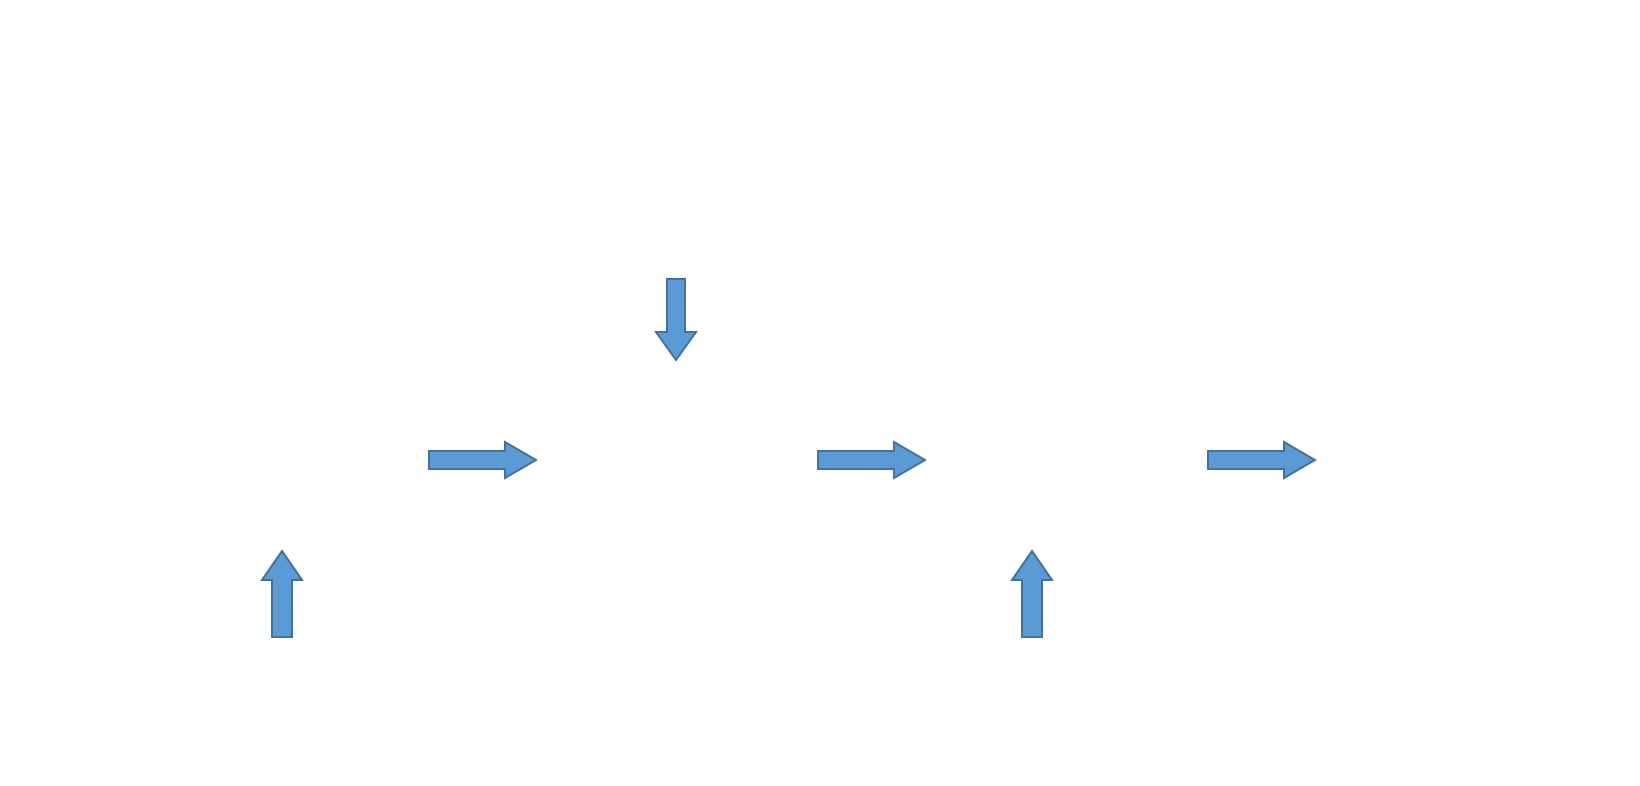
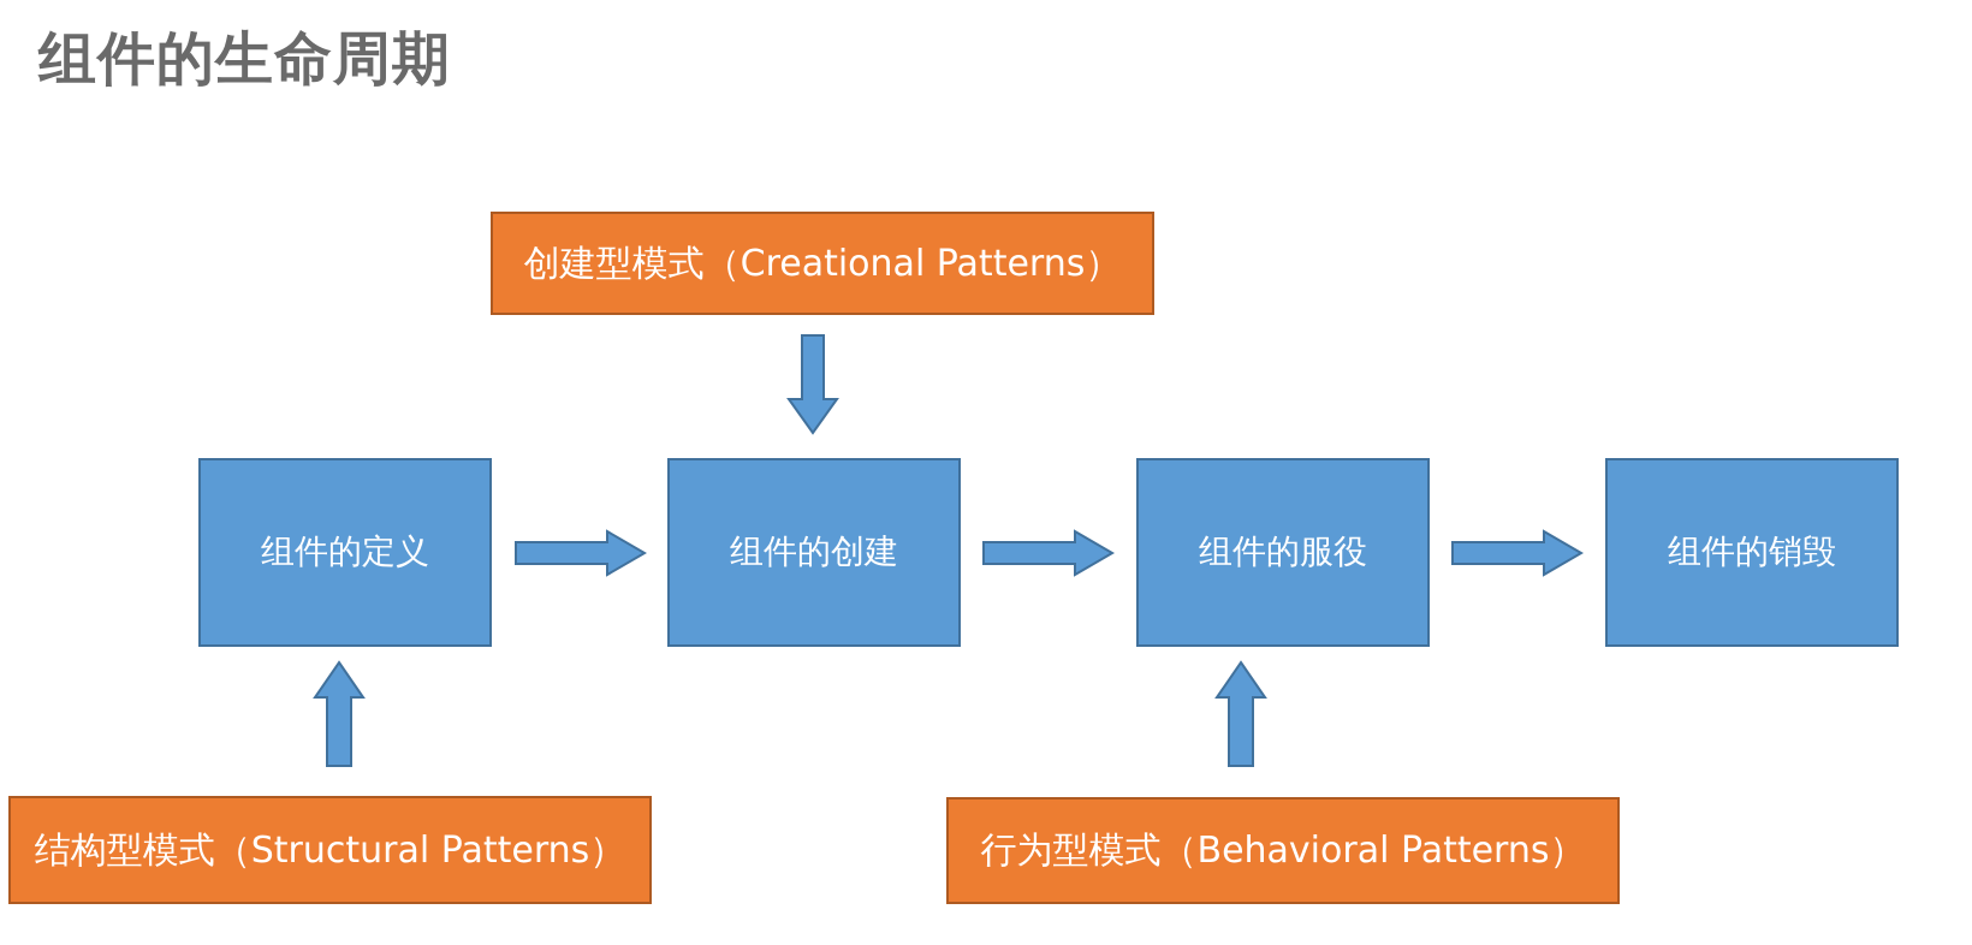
+ 组件的生命周期
+ 创建型模式（Creational Patterns）
+ 组件的定义
+ 组件的创建
+ 组件的服役
+ 组件的销毁
+ 结构型模式（Structural Patterns）
+ 行为型模式（Behavioral Patterns）
